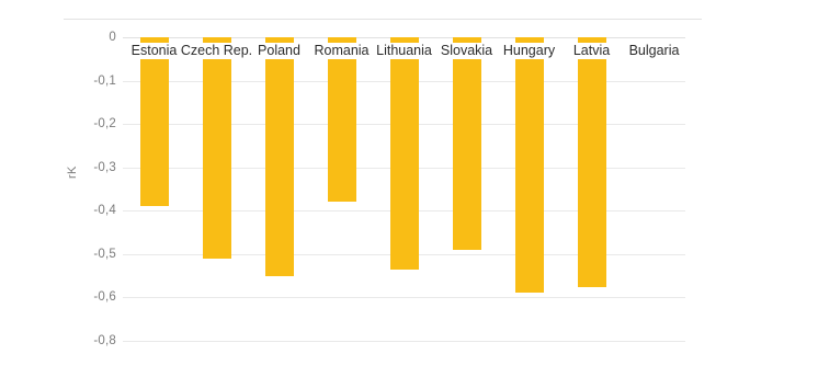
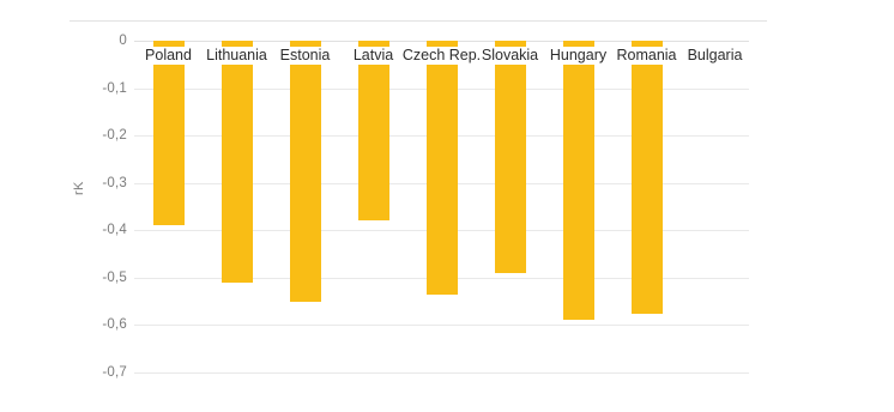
- Estonia
+ Poland
- Czech Rep.
+ Lithuania
- Poland
+ Estonia
- Romania
+ Latvia
- Lithuania
+ Czech Rep.
  Slovakia
  Hungary
- Latvia
+ Romania
  Bulgaria
  0
  -0,1
  -0,2
  -0,3
  -0,4
  -0,5
  -0,6
- -0,8
+ -0,7
